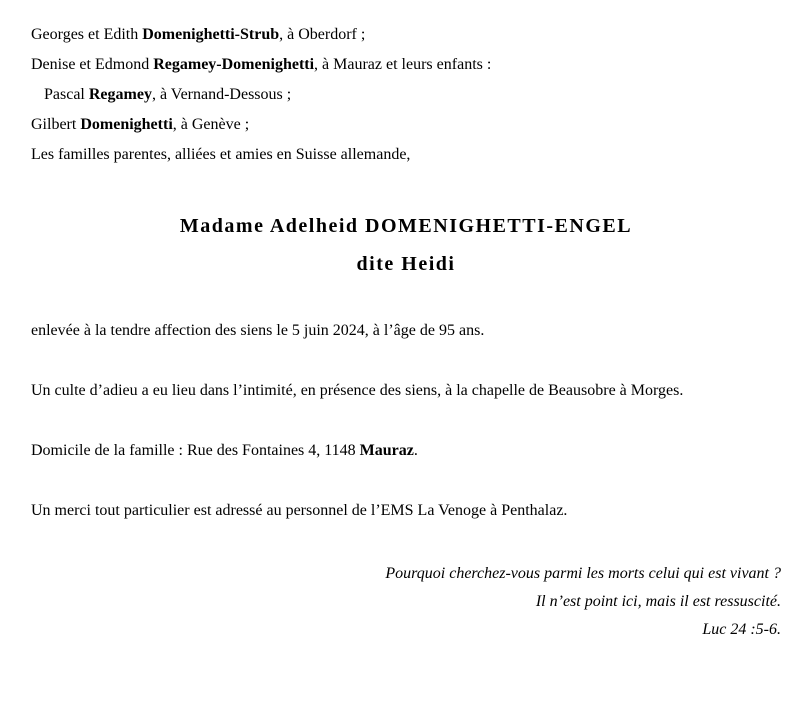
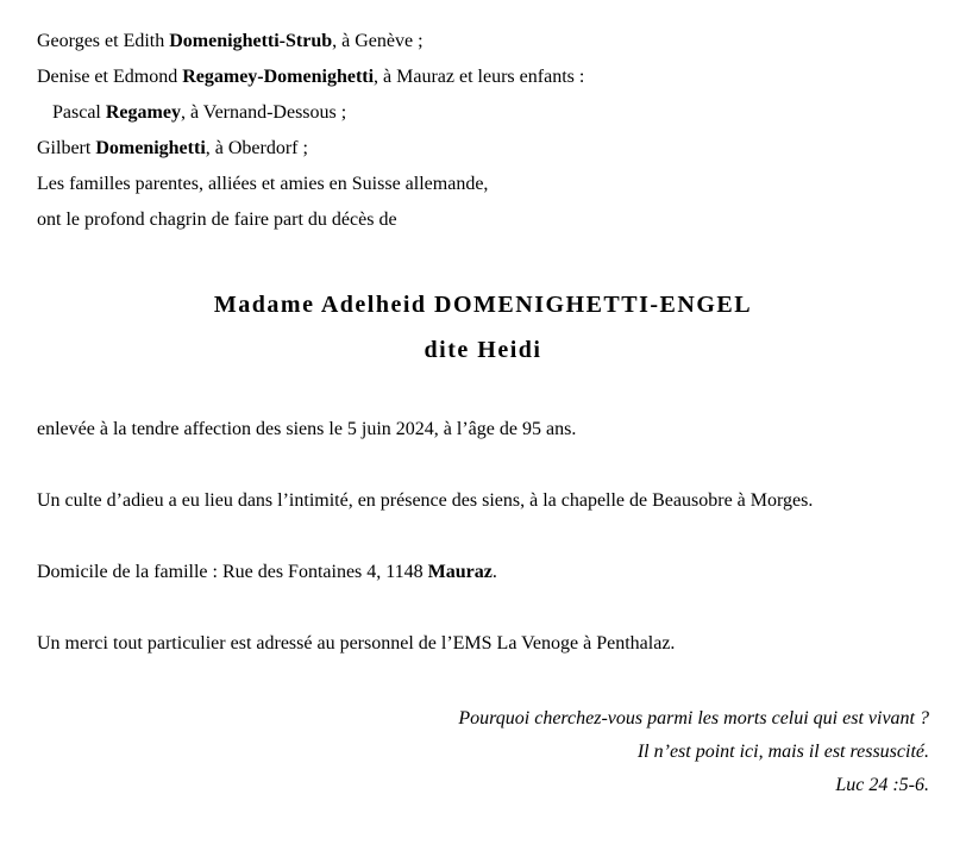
- Georges et Edith Domenighetti-Strub, à Oberdorf ;
+ Georges et Edith Domenighetti-Strub, à Genève ;
  Denise et Edmond Regamey-Domenighetti, à Mauraz et leurs enfants :
  Pascal Regamey, à Vernand-Dessous ;
- Gilbert Domenighetti, à Genève ;
+ Gilbert Domenighetti, à Oberdorf ;
  Les familles parentes, alliées et amies en Suisse allemande,
+ ont le profond chagrin de faire part du décès de
  Madame Adelheid DOMENIGHETTI-ENGEL
  dite Heidi
  enlevée à la tendre affection des siens le 5 juin 2024, à l’âge de 95 ans.
  Un culte d’adieu a eu lieu dans l’intimité, en présence des siens, à la chapelle de Beausobre à Morges.
  Domicile de la famille : Rue des Fontaines 4, 1148 Mauraz.
  Un merci tout particulier est adressé au personnel de l’EMS La Venoge à Penthalaz.
  Pourquoi cherchez-vous parmi les morts celui qui est vivant ?
  Il n’est point ici, mais il est ressuscité.
  Luc 24 :5-6.
